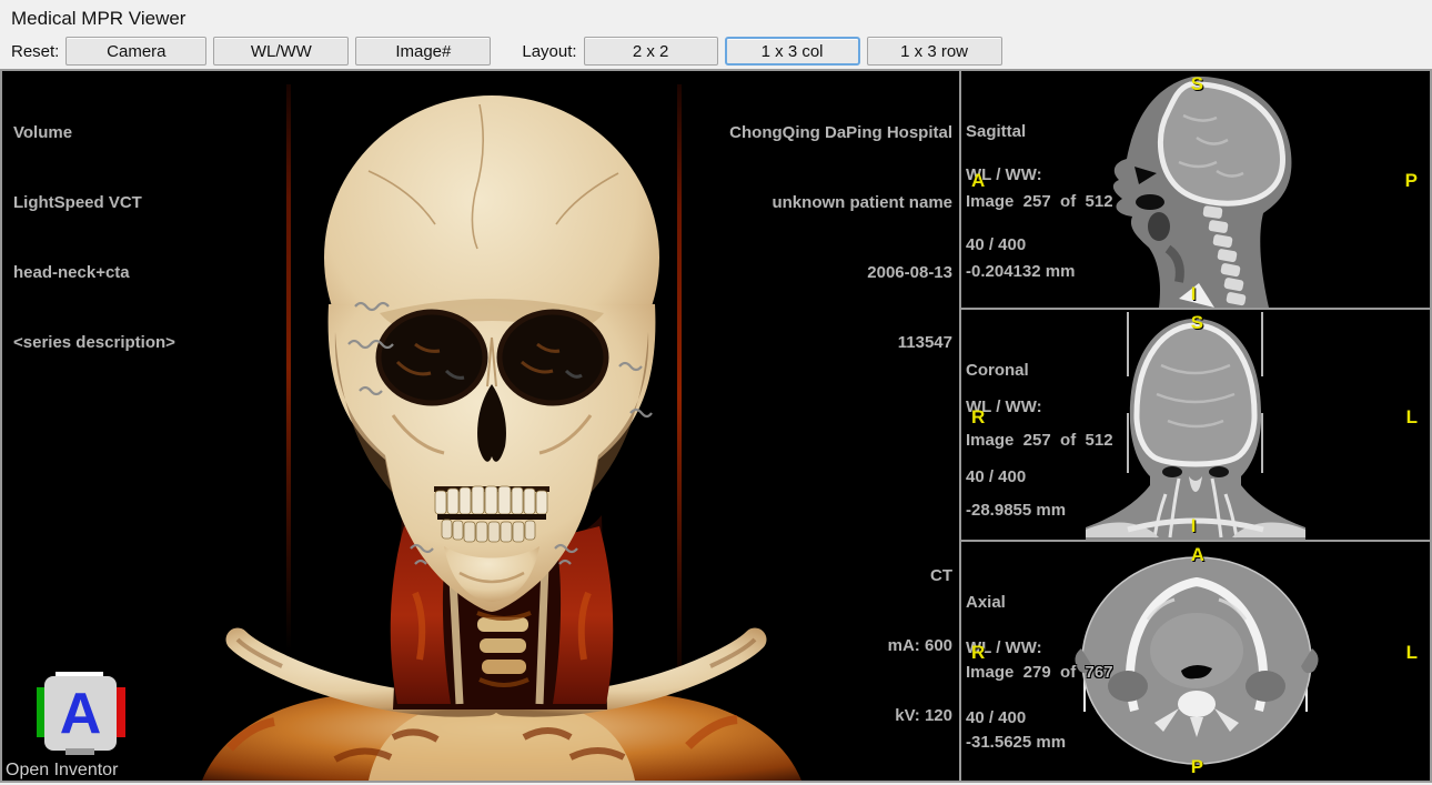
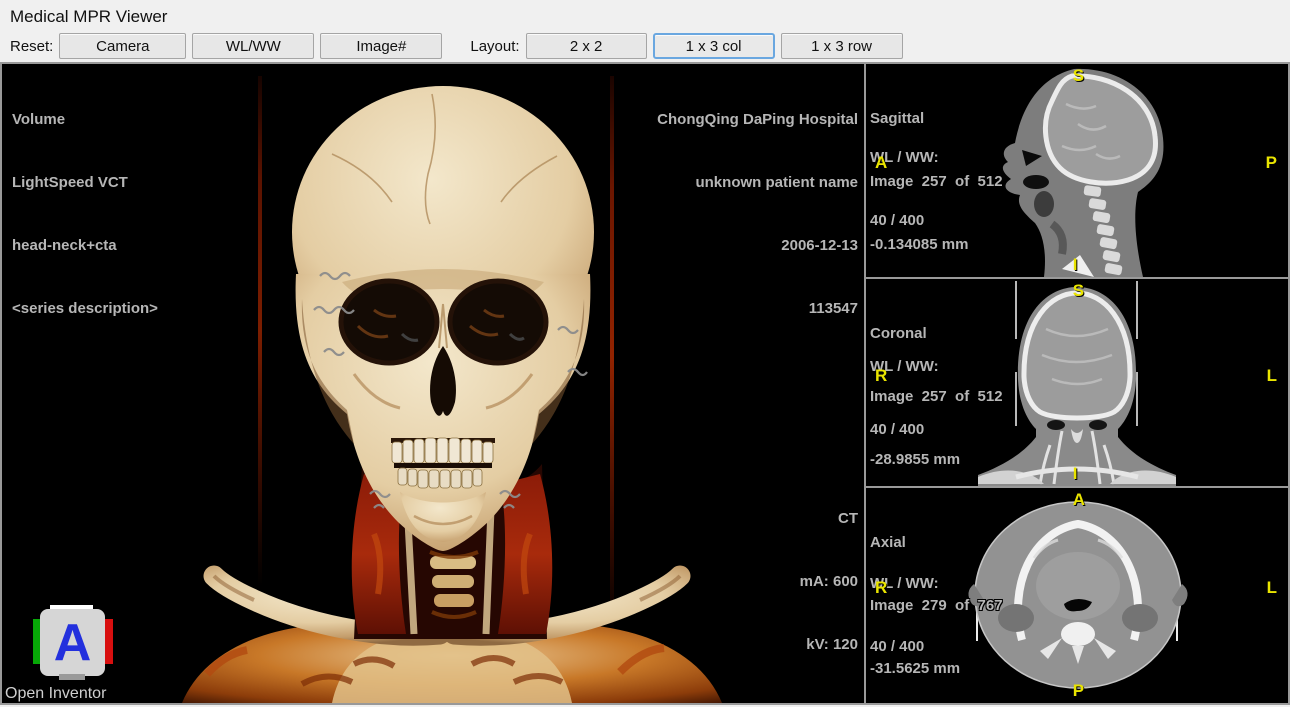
  Medical MPR Viewer
  Reset:
  Camera
  WL/WW
  Image#
  Layout:
  2 x 2
  1 x 3 col
  1 x 3 row
  Volume
  LightSpeed VCT
  head-neck+cta
  <series description>
  ChongQing DaPing Hospital
  unknown patient name
- 2006-08-13
+ 2006-12-13
  113547
  CT
  mA: 600
  kV: 120
  A
  Open Inventor
  Sagittal
  Image 257 of 512
- -0.204132 mm
+ -0.134085 mm
  WL / WW:
  40 / 400
  S
  I
  A
  P
  Coronal
  Image 257 of 512
  -28.9855 mm
  WL / WW:
  40 / 400
  S
  I
  R
  L
  Axial
  Image 279 of 767
  -31.5625 mm
  WL / WW:
  40 / 400
  A
  P
  R
  L
